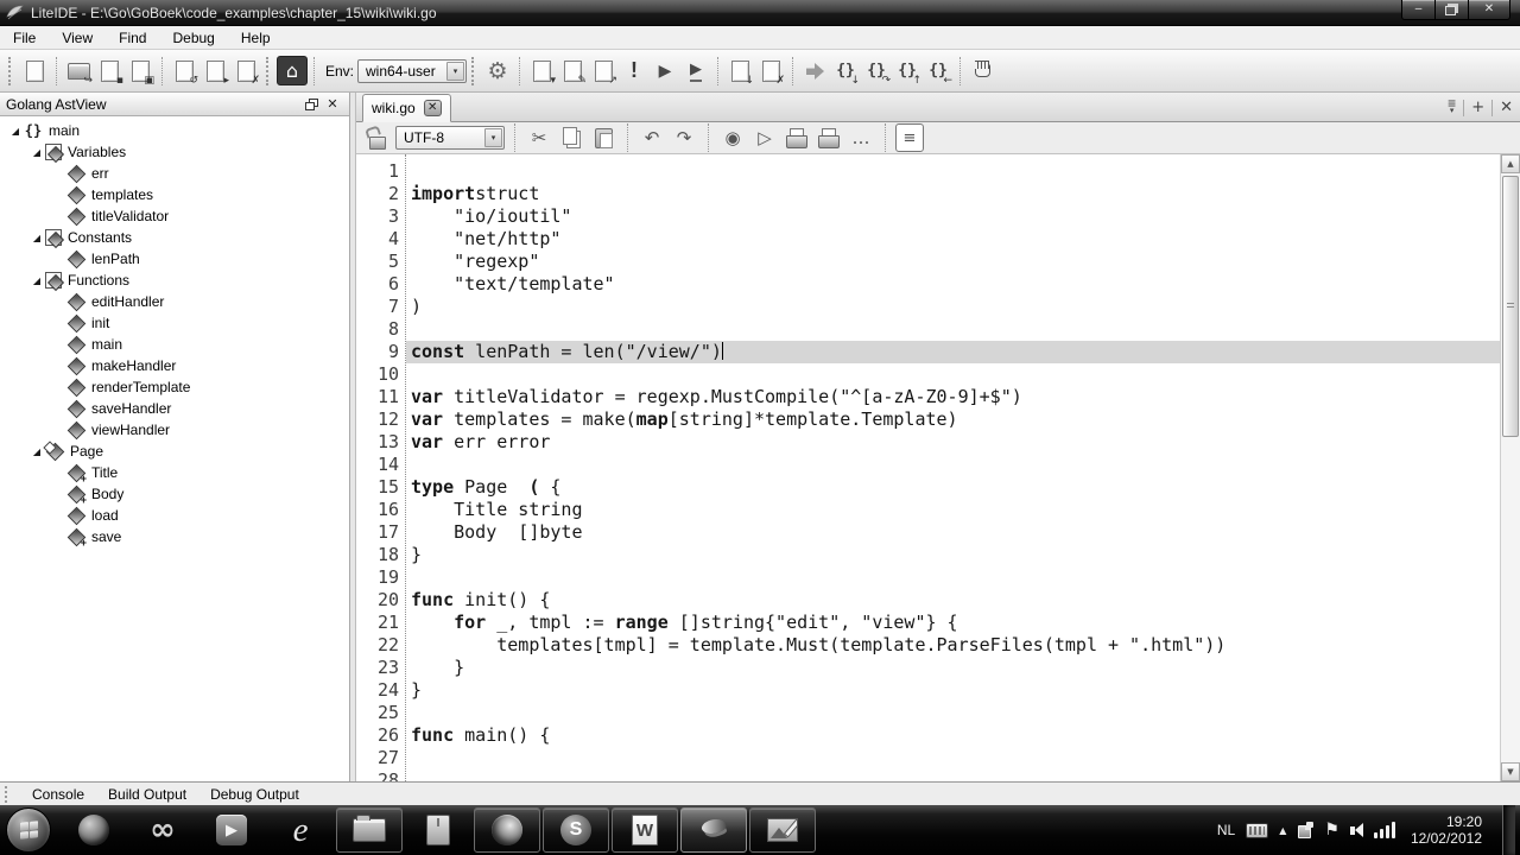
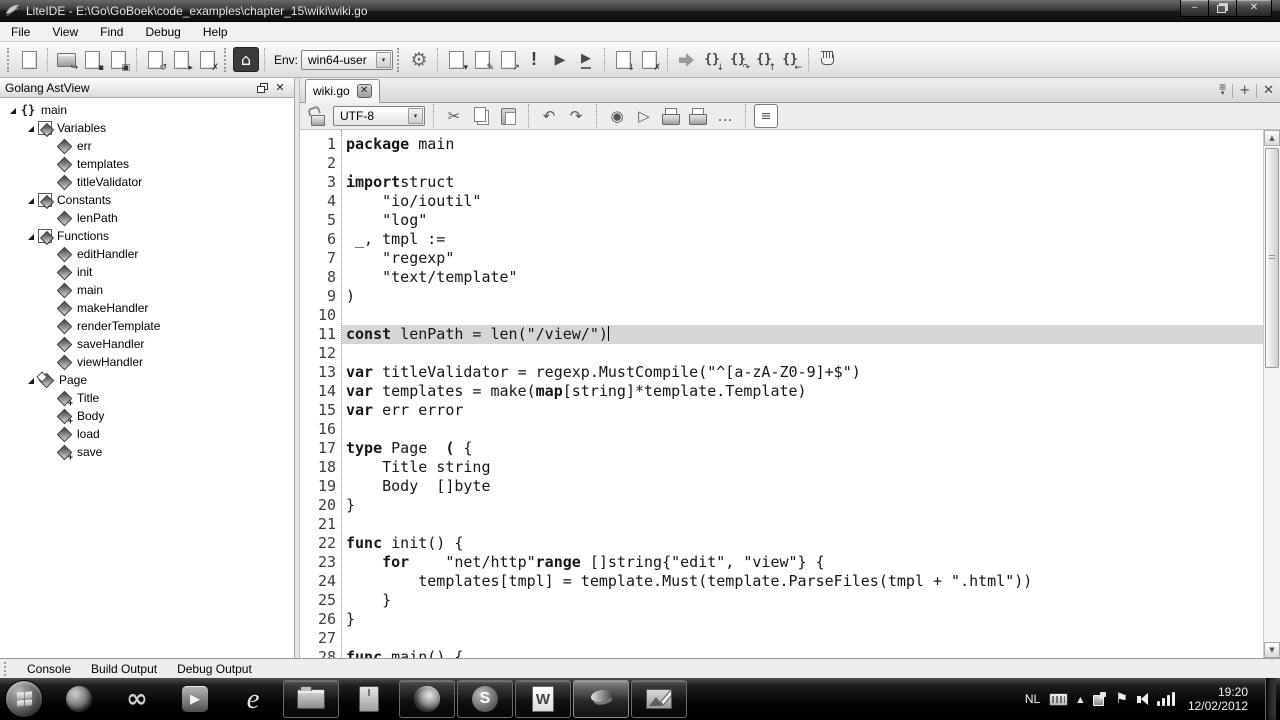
  LiteIDE - E:\Go\GoBoek\code_examples\chapter_15\wiki\wiki.go
  –
  ✕
  File
  View
  Find
  Debug
  Help
  Env:
  win64-user
  Golang AstView
  ✕
  ◢
  {}
  main
  ◢
  Variables
  err
  templates
  titleValidator
  ◢
  Constants
  lenPath
  ◢
  Functions
  editHandler
  init
  main
  makeHandler
  renderTemplate
  saveHandler
  viewHandler
  ◢
  Page
  Title
  Body
  load
  save
  wiki.go
  ✕
  ≡
  +
  ✕
  UTF-8
  1
  2
  3
  4
  5
  6
  7
  8
  9
  10
  11
  12
  13
  14
  15
  16
  17
  18
  19
  20
  21
  22
  23
  24
  25
  26
  27
  28
+ package main
  importstruct
  "io/ioutil"
+ "log"
- "net/http"
+ _, tmpl :=
  "regexp"
  "text/template"
  )
  const lenPath = len("/view/")
  var titleValidator = regexp.MustCompile("^[a-zA-Z0-9]+$")
  var templates = make(map[string]*template.Template)
  var err error
  type Page ( {
  Title string
  Body []byte
  }
  func init() {
- for _, tmpl := range []string{"edit", "view"} {
+ for "net/http"range []string{"edit", "view"} {
  templates[tmpl] = template.Must(template.ParseFiles(tmpl + ".html"))
  }
  }
  func main() {
  ▲
  ▼
  Console
  Build Output
  Debug Output
  NL
  ▲
  ⚑
  19:20
  12/02/2012
